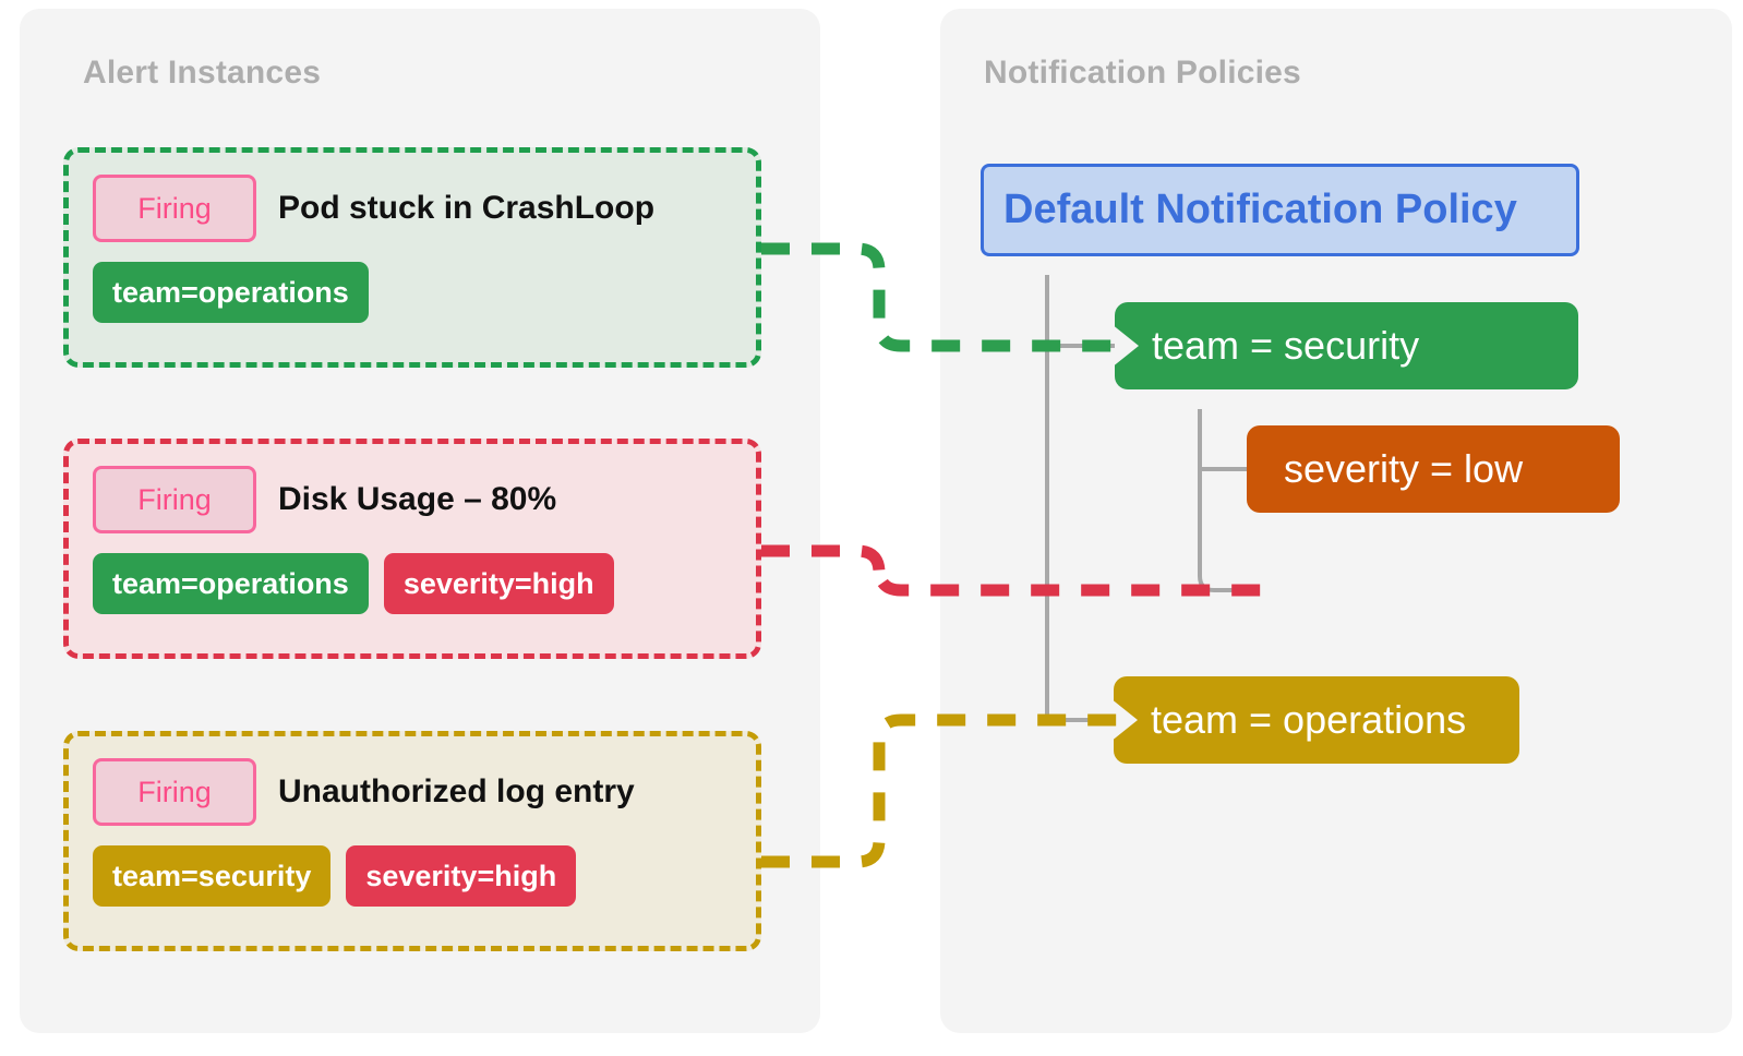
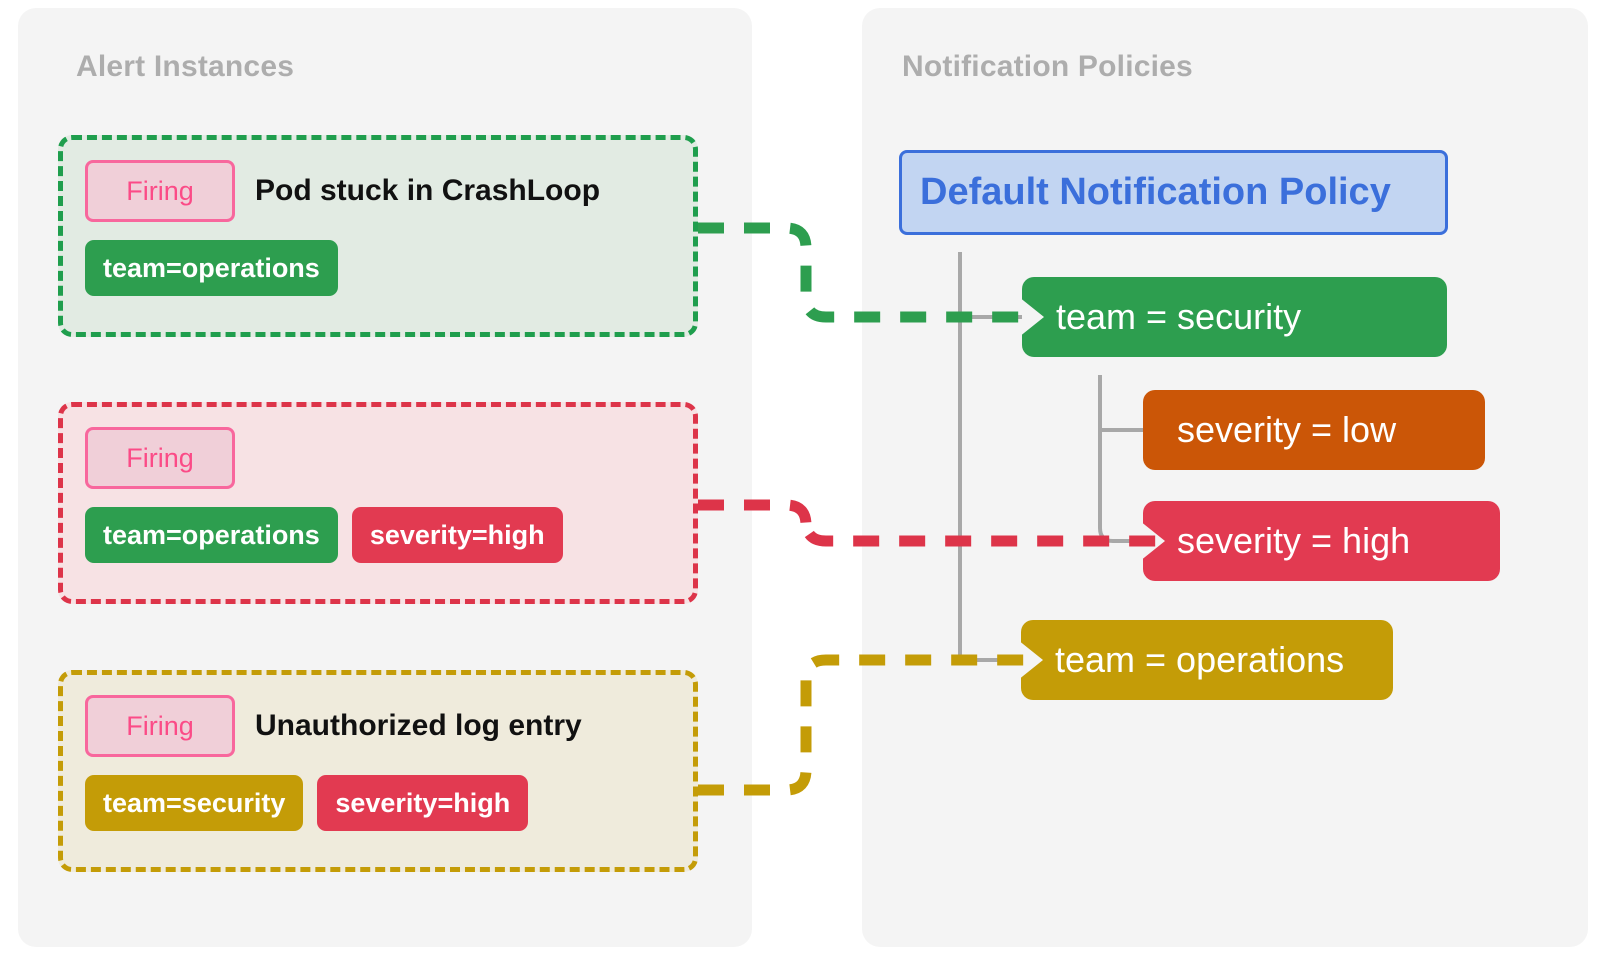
  Alert Instances
  Notification Policies
  Firing
  Pod stuck in CrashLoop
  team=operations
  Firing
- Disk Usage – 80%
  team=operations
  severity=high
  Firing
  Unauthorized log entry
  team=security
  severity=high
  Default Notification Policy
  team = security
  severity = low
+ severity = high
  team = operations
